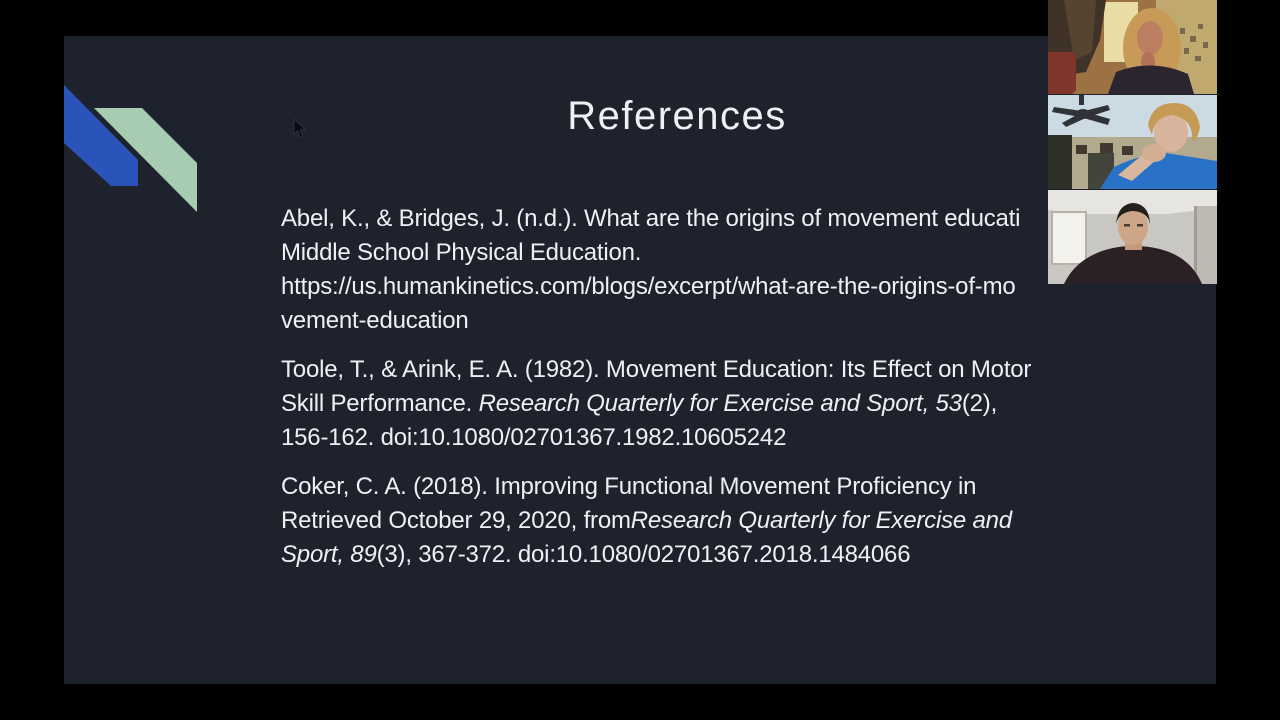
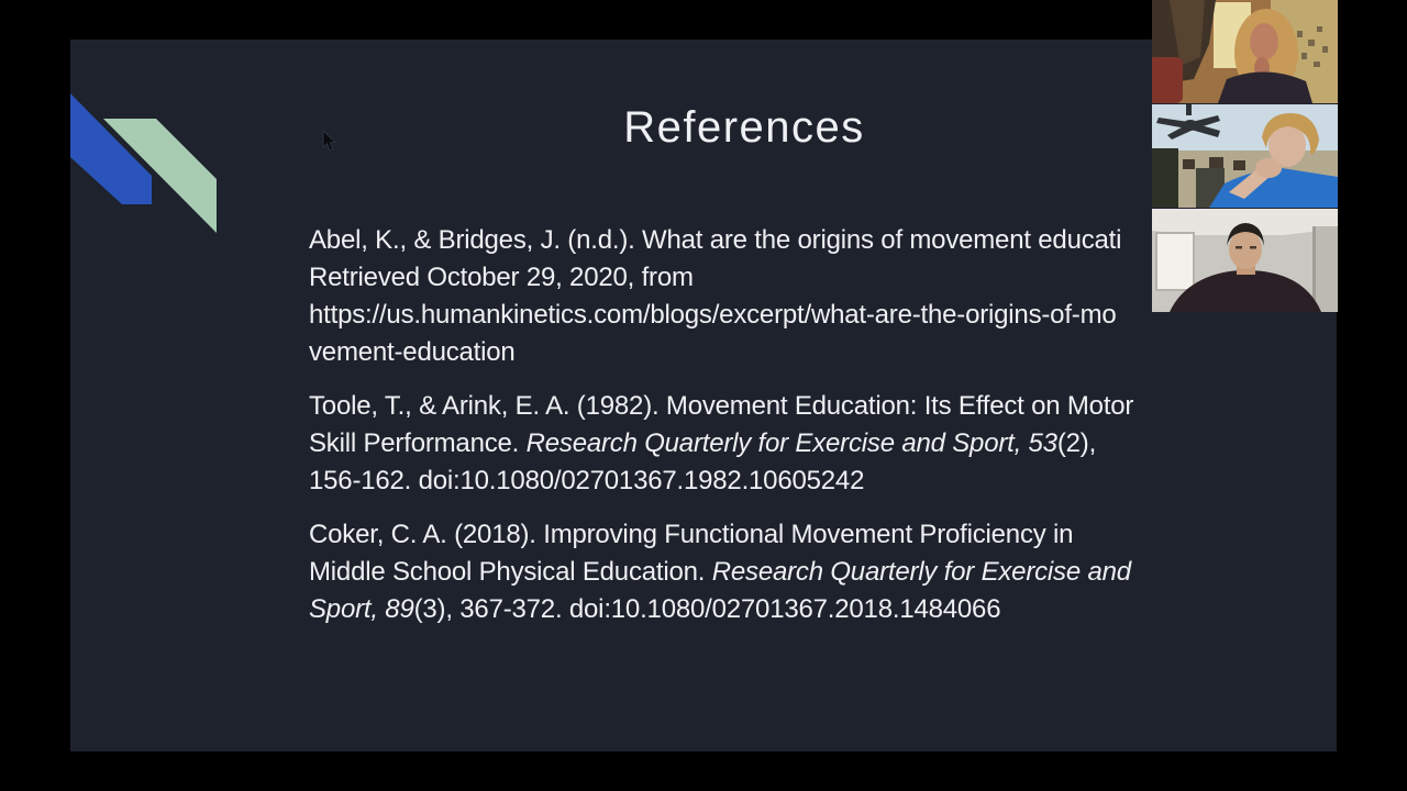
  References
  Abel, K., & Bridges, J. (n.d.). What are the origins of movement educati
- Middle School Physical Education.
+ Retrieved October 29, 2020, from
  https://us.humankinetics.com/blogs/excerpt/what-are-the-origins-of-mo
  vement-education
  Toole, T., & Arink, E. A. (1982). Movement Education: Its Effect on Motor
  Skill Performance. Research Quarterly for Exercise and Sport, 53(2),
  156-162. doi:10.1080/02701367.1982.10605242
  Coker, C. A. (2018). Improving Functional Movement Proficiency in
- Retrieved October 29, 2020, fromResearch Quarterly for Exercise and
+ Middle School Physical Education. Research Quarterly for Exercise and
  Sport, 89(3), 367-372. doi:10.1080/02701367.2018.1484066
